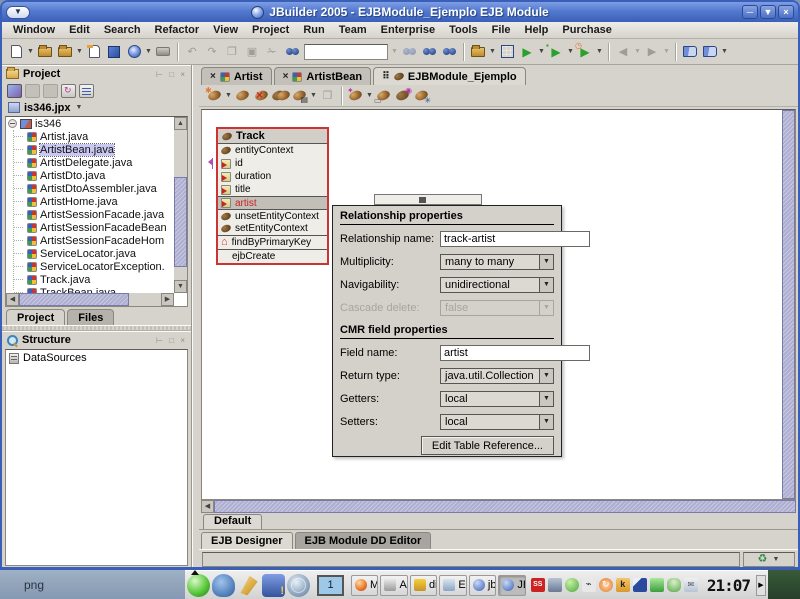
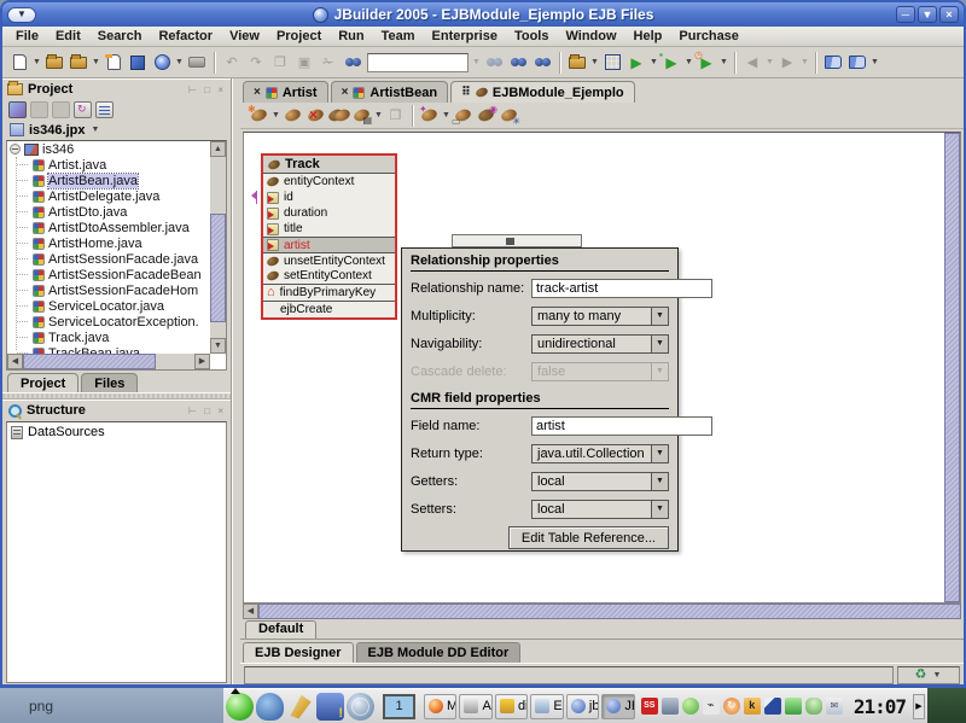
  ▼
- JBuilder 2005 - EJBModule_Ejemplo EJB Module
+ JBuilder 2005 - EJBModule_Ejemplo EJB Files
  ─
  ▼
  ×
- Window
+ File
  Edit
  Search
  Refactor
  View
  Project
  Run
  Team
  Enterprise
  Tools
- File
+ Window
  Help
  Purchase
  ↶
  ↷
  ❐
  ▣
  ✁
  ▶
  ▶
  ▪
  ▶
  ◷
  ◀
  ▶
  Project
  ⊢ □ ×
  is346.jpx
  is346
  Artist.java
  ArtistBean.java
  ArtistDelegate.java
  ArtistDto.java
  ArtistDtoAssembler.java
  ArtistHome.java
  ArtistSessionFacade.java
  ArtistSessionFacadeBean
  ArtistSessionFacadeHom
  ServiceLocator.java
  ServiceLocatorException.
  Track.java
  Project
  Files
  Structure
  ⊢ □ ×
  DataSources
  ×
  Artist
  ×
  ArtistBean
  ⠿
  EJBModule_Ejemplo
  ✱
  ×
  ▤
  ❐
  ✦
  ▭
  ◉
  ✳
  Track
  entityContext
  id
  duration
  title
  artist
  unsetEntityContext
  setEntityContext
  ⌂
  findByPrimaryKey
  ejbCreate
  Relationship properties
  Relationship name:
  track-artist
  Multiplicity:
  many to many
  Navigability:
  unidirectional
  Cascade delete:
  false
  CMR field properties
  Field name:
  artist
  Return type:
  java.util.Collection
  Getters:
  local
  Setters:
  local
  Edit Table Reference...
  Default
  EJB Designer
  EJB Module DD Editor
  ♻
  png
  1
  ⌁
  ↻
  k
  ✉
  21:07
